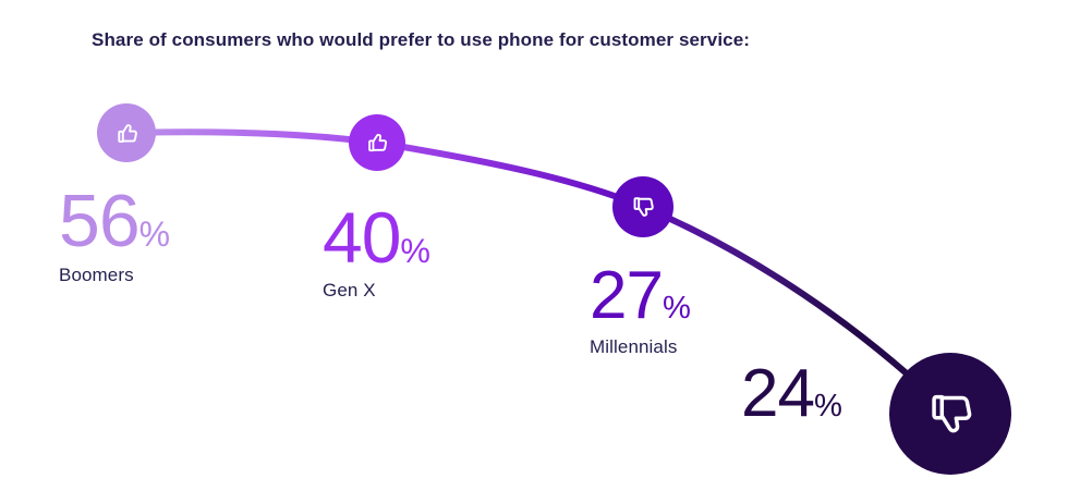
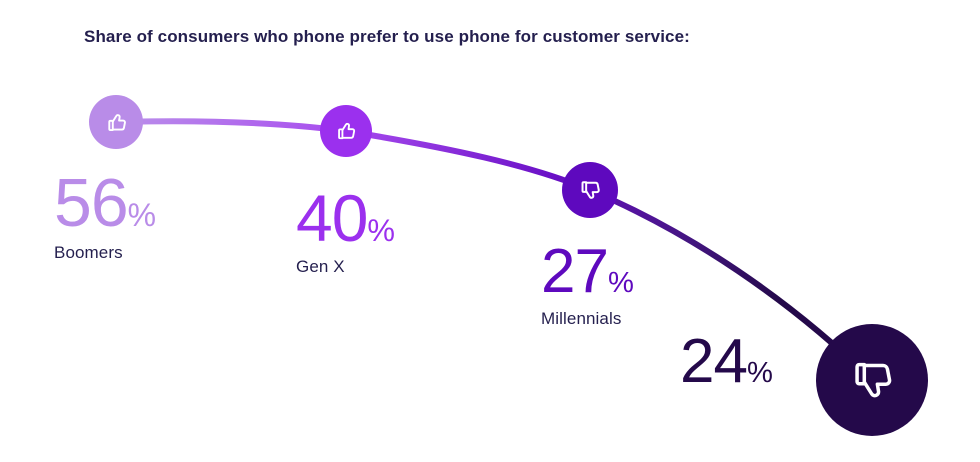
- Share of consumers who would prefer to use phone for customer service:
+ Share of consumers who phone prefer to use phone for customer service:
  56%
  Boomers
  40%
  Gen X
  27%
  Millennials
  24%
